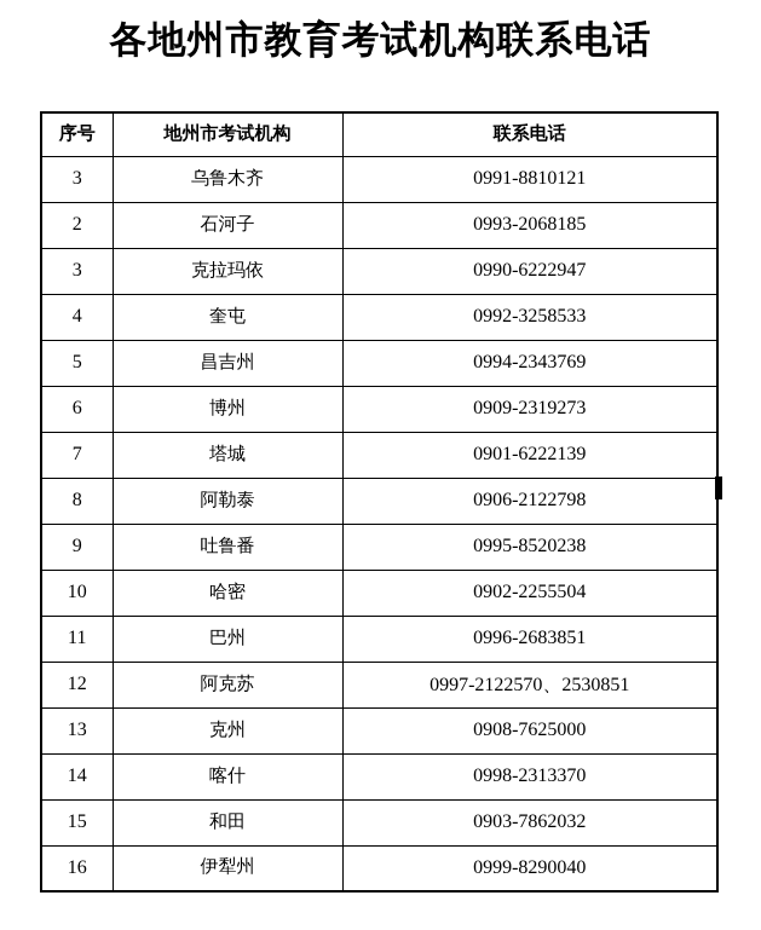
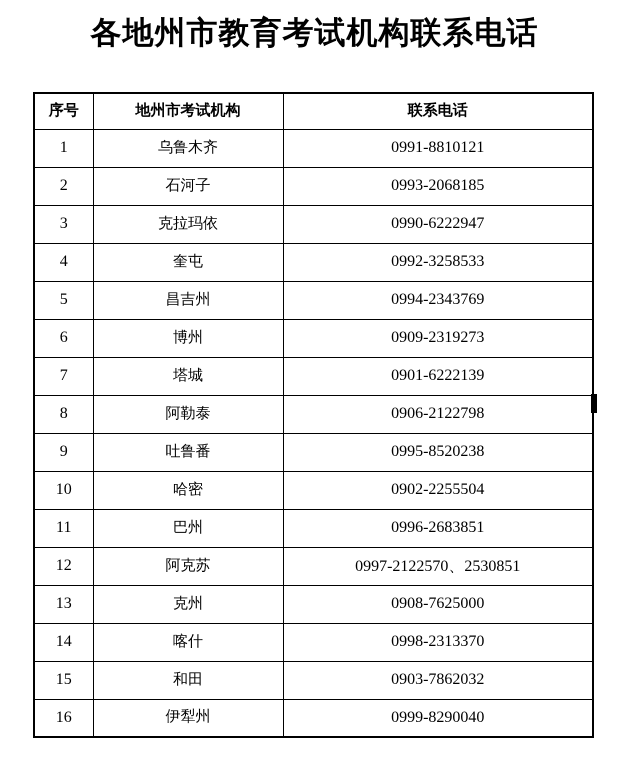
  各地州市教育考试机构联系电话
  序号	地州市考试机构	联系电话
- 3	乌鲁木齐	0991-8810121
+ 1	乌鲁木齐	0991-8810121
  2	石河子	0993-2068185
  3	克拉玛依	0990-6222947
  4	奎屯	0992-3258533
  5	昌吉州	0994-2343769
  6	博州	0909-2319273
  7	塔城	0901-6222139
  8	阿勒泰	0906-2122798
  9	吐鲁番	0995-8520238
  10	哈密	0902-2255504
  11	巴州	0996-2683851
  12	阿克苏	0997-2122570、2530851
  13	克州	0908-7625000
  14	喀什	0998-2313370
  15	和田	0903-7862032
  16	伊犁州	0999-8290040
